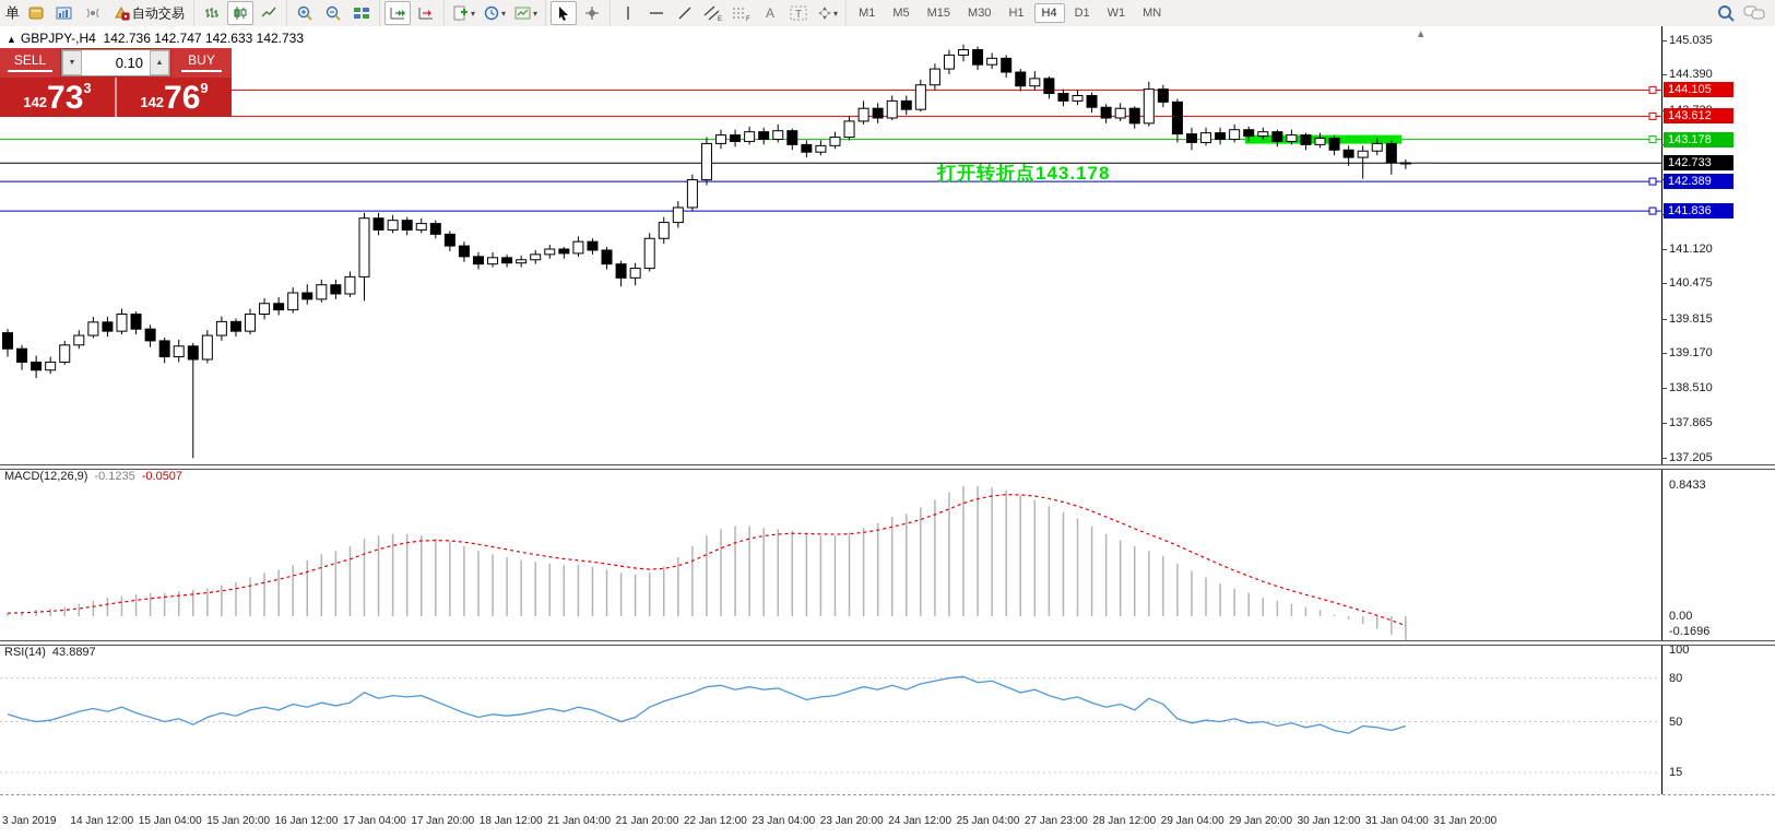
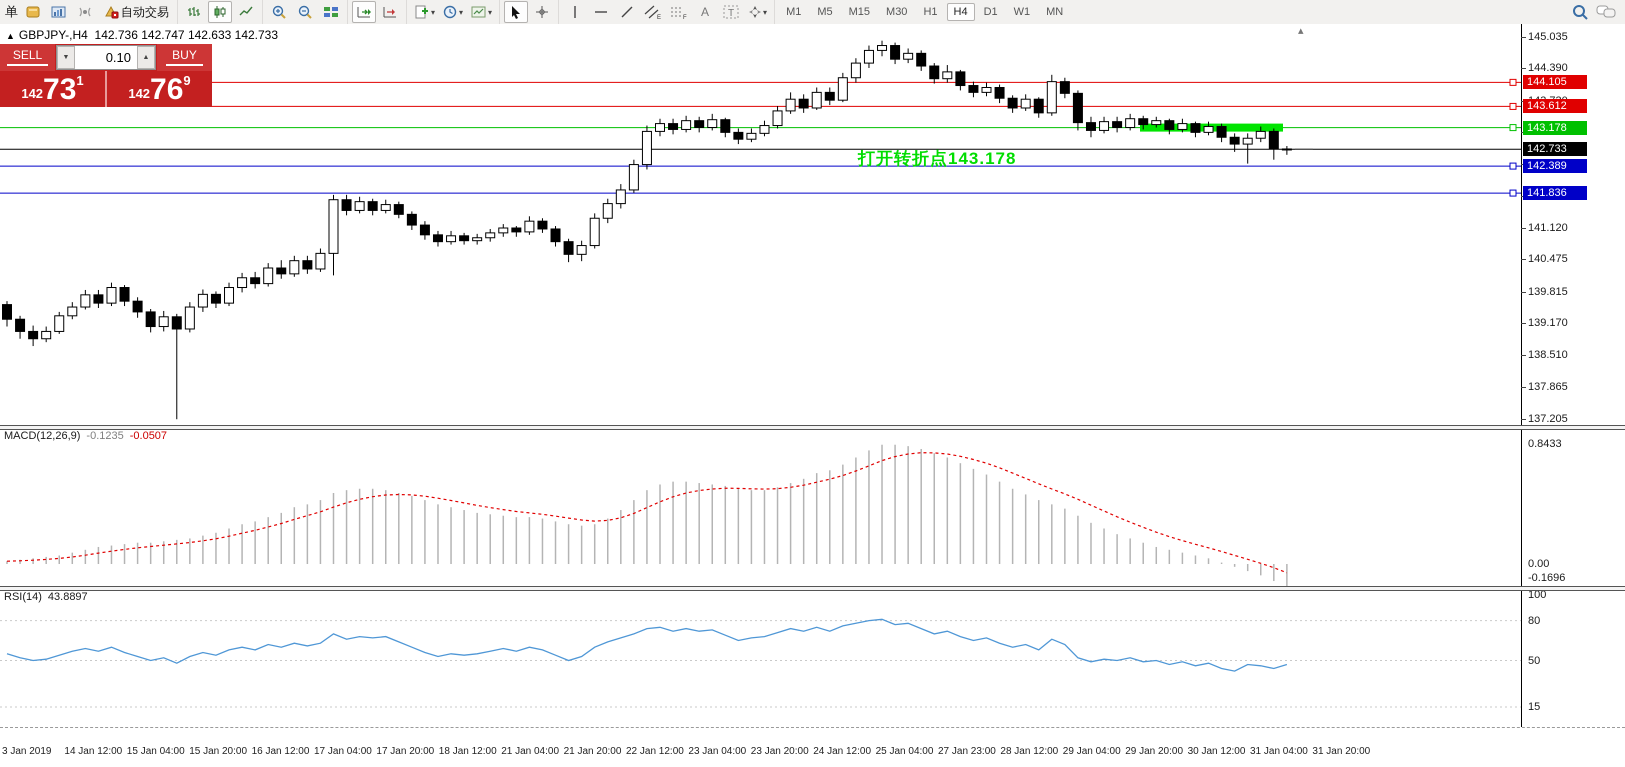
  单
  自动交易
  ▾
  ▾
  ▾
  A
  T
  ▾
  M1
  M5
  M15
  M30
  H1
  H4
  D1
  W1
  MN
  ▲ GBPJPY-,H4 142.736 142.747 142.633 142.733
  ▴
  打开转折点143.178
  SELL
  0.10
  BUY
  142
  73
- 3
+ 1
  142
  76
  9
  145.035
  144.390
  141.120
  140.475
  139.815
  139.170
  138.510
  137.865
  137.205
  144.105
  143.612
  143.178
  142.733
  142.389
  141.836
  MACD(12,26,9) -0.1235 -0.0507
  0.8433
  0.00
  -0.1696
  RSI(14) 43.8897
  100
  80
  50
  15
  3 Jan 2019
  14 Jan 12:00
  15 Jan 04:00
  15 Jan 20:00
  16 Jan 12:00
  17 Jan 04:00
  17 Jan 20:00
  18 Jan 12:00
  21 Jan 04:00
  21 Jan 20:00
  22 Jan 12:00
  23 Jan 04:00
  23 Jan 20:00
  24 Jan 12:00
  25 Jan 04:00
  27 Jan 23:00
  28 Jan 12:00
  29 Jan 04:00
  29 Jan 20:00
  30 Jan 12:00
  31 Jan 04:00
  31 Jan 20:00
